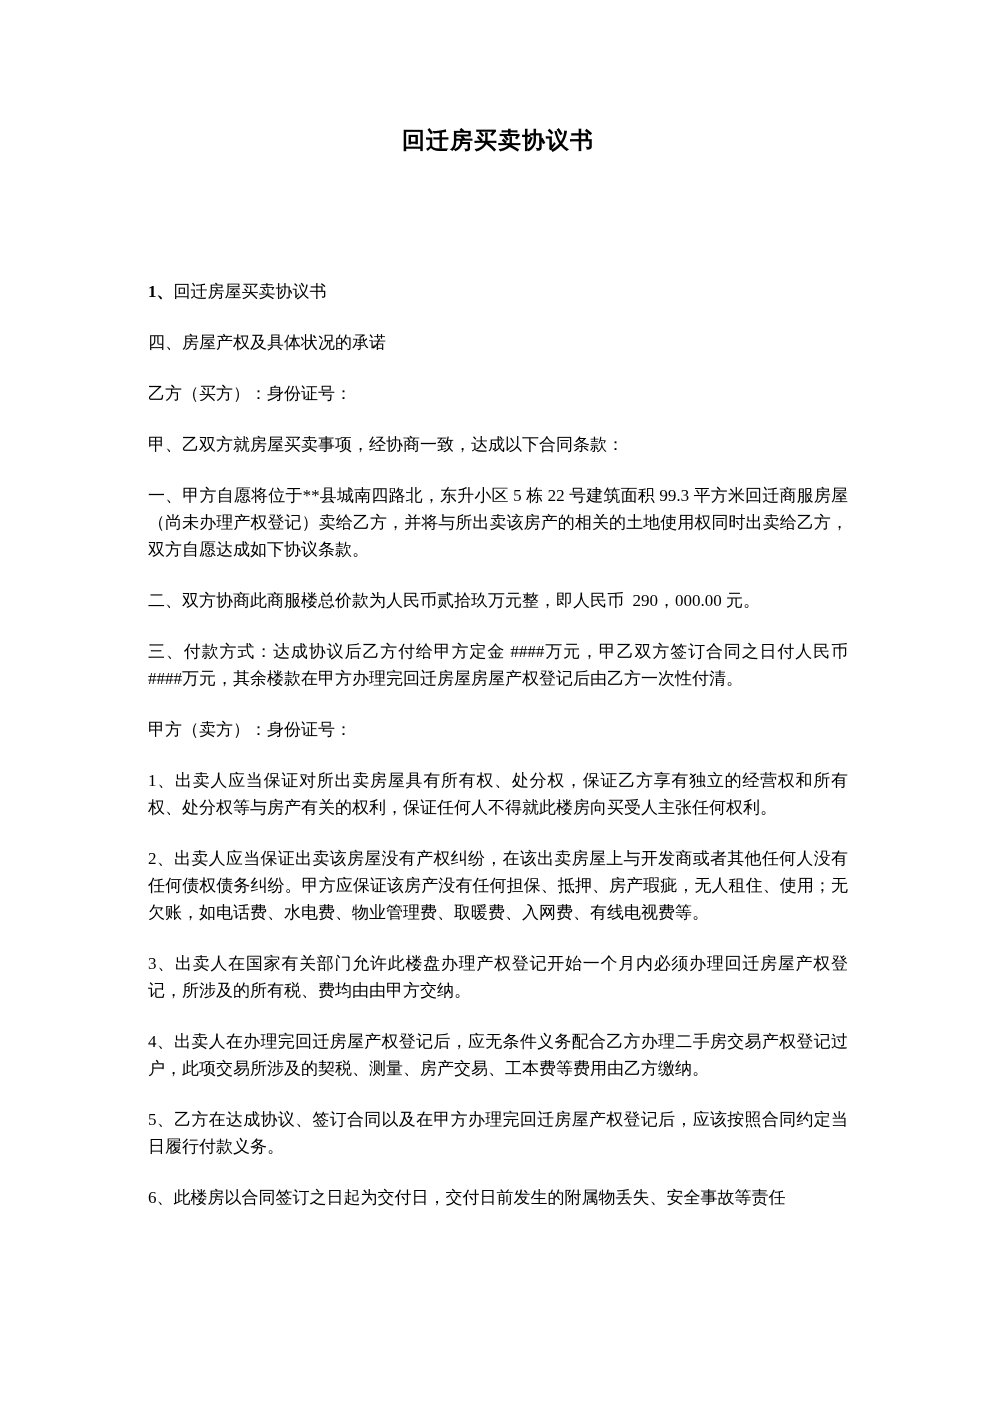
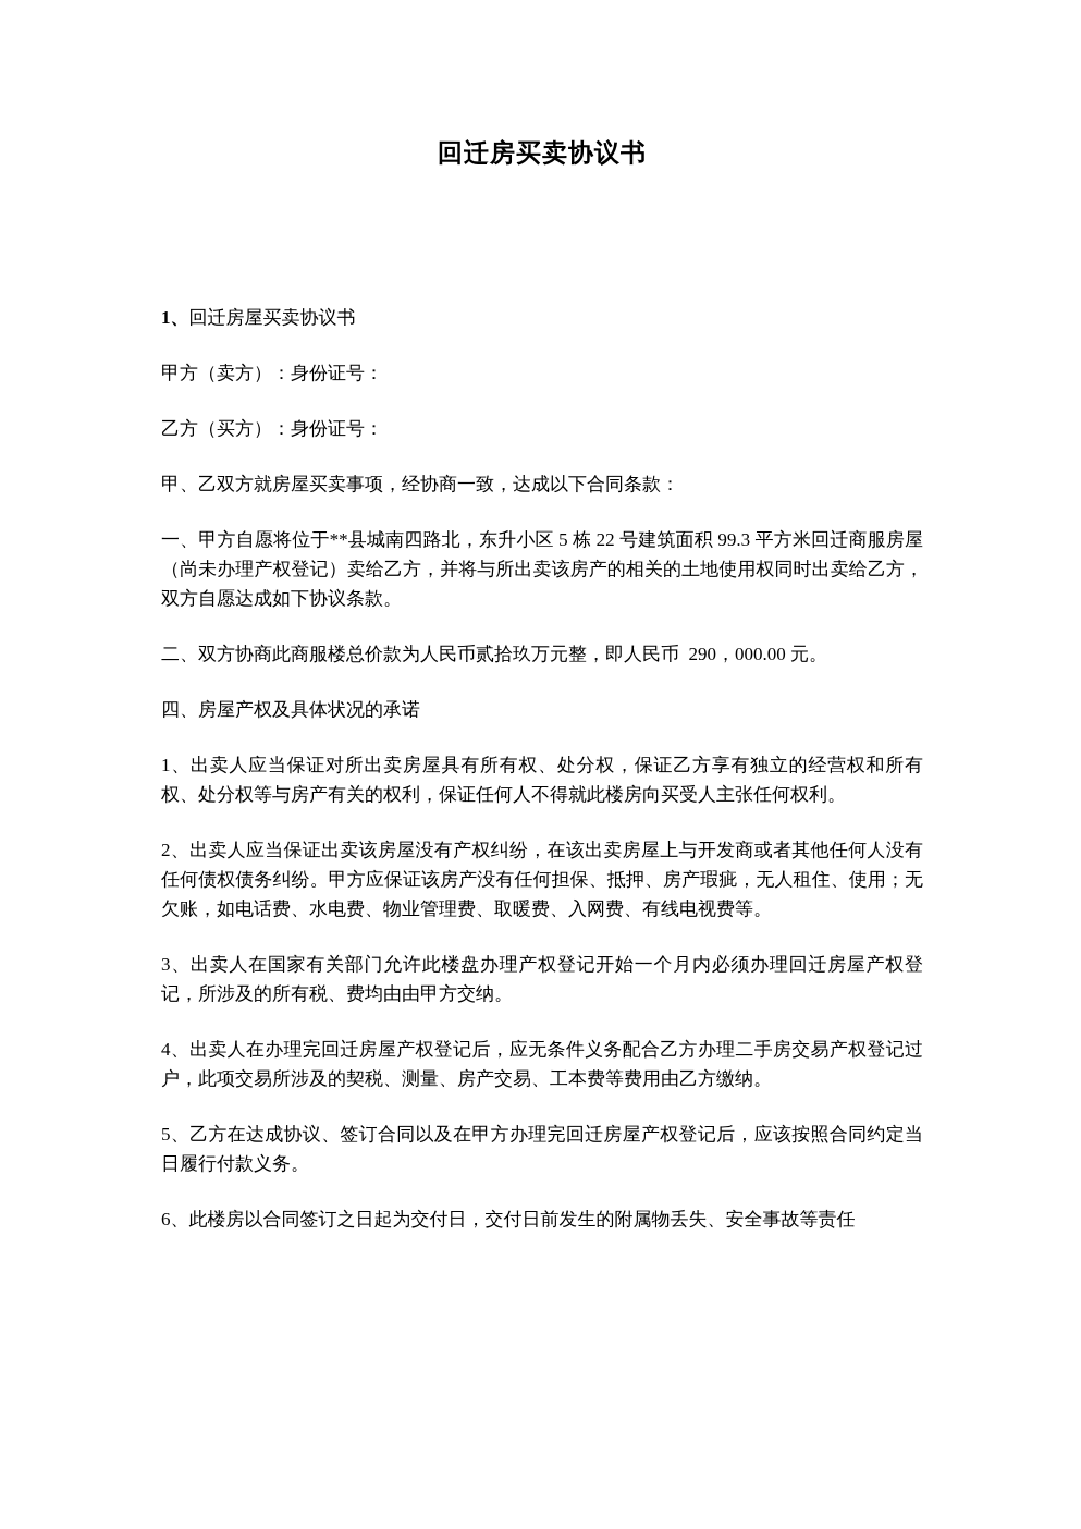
  回迁房买卖协议书
  1、回迁房屋买卖协议书
- 四、房屋产权及具体状况的承诺
+ 甲方（卖方）：身份证号：
  乙方（买方）：身份证号：
  甲、乙双方就房屋买卖事项，经协商一致，达成以下合同条款：
  一、甲方自愿将位于**县城南四路北，东升小区 5 栋 22 号建筑面积 99.3 平方米回迁商服房屋（尚未办理产权登记）卖给乙方，并将与所出卖该房产的相关的土地使用权同时出卖给乙方，双方自愿达成如下协议条款。
  二、双方协商此商服楼总价款为人民币贰拾玖万元整，即人民币 290，000.00 元。
- 三、付款方式：达成协议后乙方付给甲方定金 ####万元，甲乙双方签订合同之日付人民币####万元，其余楼款在甲方办理完回迁房屋房屋产权登记后由乙方一次性付清。
- 甲方（卖方）：身份证号：
+ 四、房屋产权及具体状况的承诺
  1、出卖人应当保证对所出卖房屋具有所有权、处分权，保证乙方享有独立的经营权和所有权、处分权等与房产有关的权利，保证任何人不得就此楼房向买受人主张任何权利。
  2、出卖人应当保证出卖该房屋没有产权纠纷，在该出卖房屋上与开发商或者其他任何人没有任何债权债务纠纷。甲方应保证该房产没有任何担保、抵押、房产瑕疵，无人租住、使用；无欠账，如电话费、水电费、物业管理费、取暖费、入网费、有线电视费等。
  3、出卖人在国家有关部门允许此楼盘办理产权登记开始一个月内必须办理回迁房屋产权登记，所涉及的所有税、费均由由甲方交纳。
  4、出卖人在办理完回迁房屋产权登记后，应无条件义务配合乙方办理二手房交易产权登记过户，此项交易所涉及的契税、测量、房产交易、工本费等费用由乙方缴纳。
  5、乙方在达成协议、签订合同以及在甲方办理完回迁房屋产权登记后，应该按照合同约定当日履行付款义务。
  6、此楼房以合同签订之日起为交付日，交付日前发生的附属物丢失、安全事故等责任
